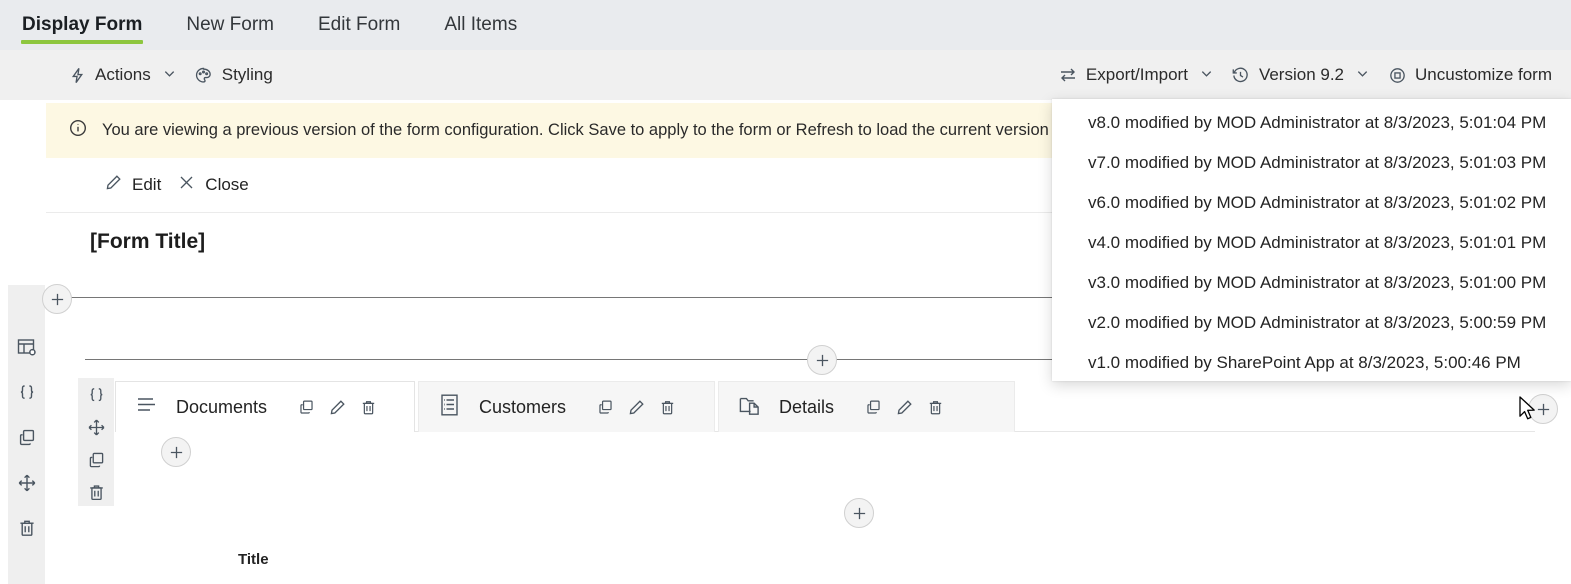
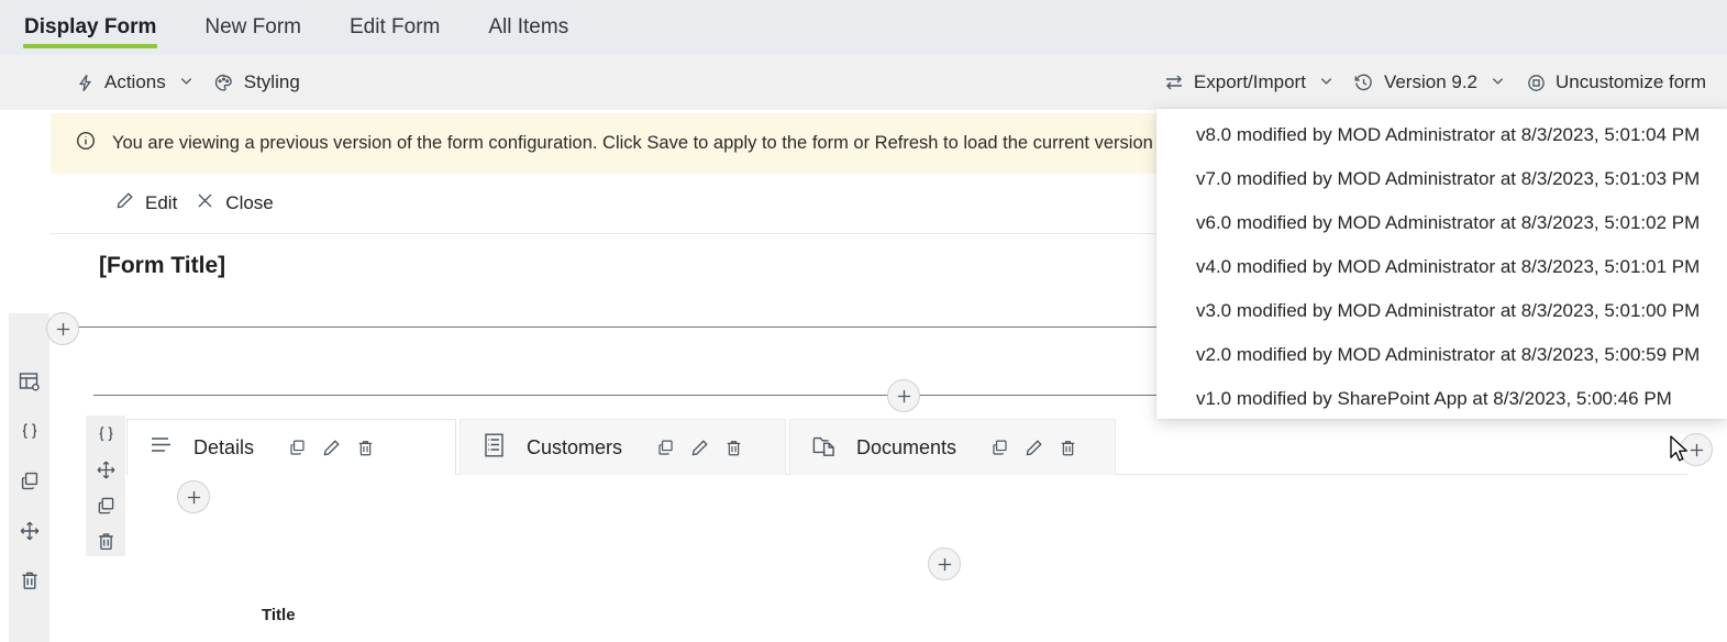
  Display Form
  New Form
  Edit Form
  All Items
  Actions
  Styling
  Export/Import
  Version 9.2
  Uncustomize form
  You are viewing a previous version of the form configuration. Click Save to apply to the form or Refresh to load the current version
  Edit
  Close
  [Form Title]
- Documents
+ Details
  Customers
- Details
+ Documents
  Title
  v8.0 modified by MOD Administrator at 8/3/2023, 5:01:04 PM
  v7.0 modified by MOD Administrator at 8/3/2023, 5:01:03 PM
  v6.0 modified by MOD Administrator at 8/3/2023, 5:01:02 PM
  v4.0 modified by MOD Administrator at 8/3/2023, 5:01:01 PM
  v3.0 modified by MOD Administrator at 8/3/2023, 5:01:00 PM
  v2.0 modified by MOD Administrator at 8/3/2023, 5:00:59 PM
  v1.0 modified by SharePoint App at 8/3/2023, 5:00:46 PM
